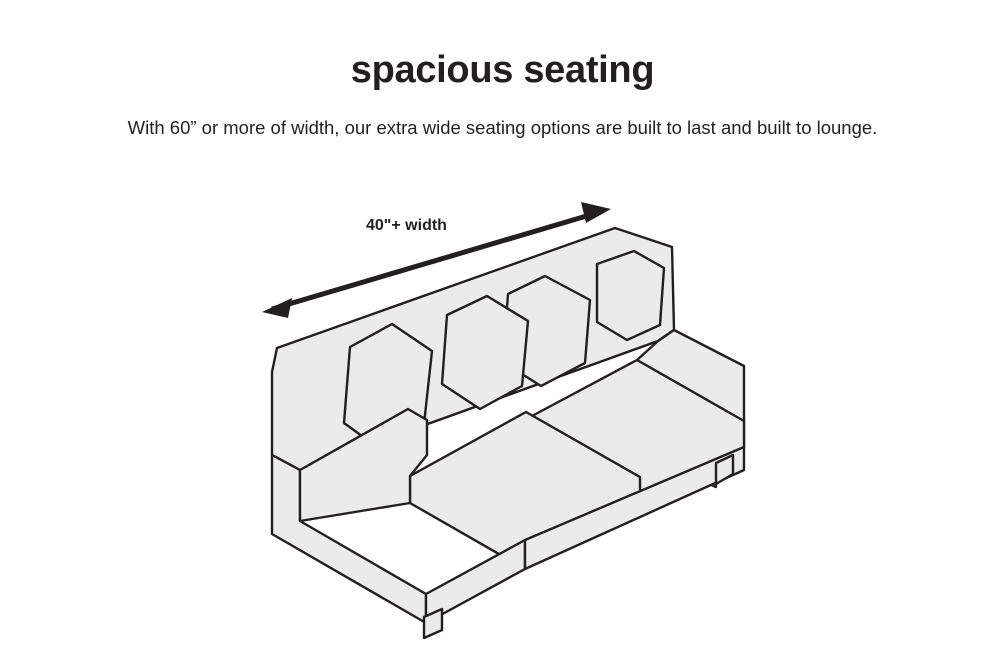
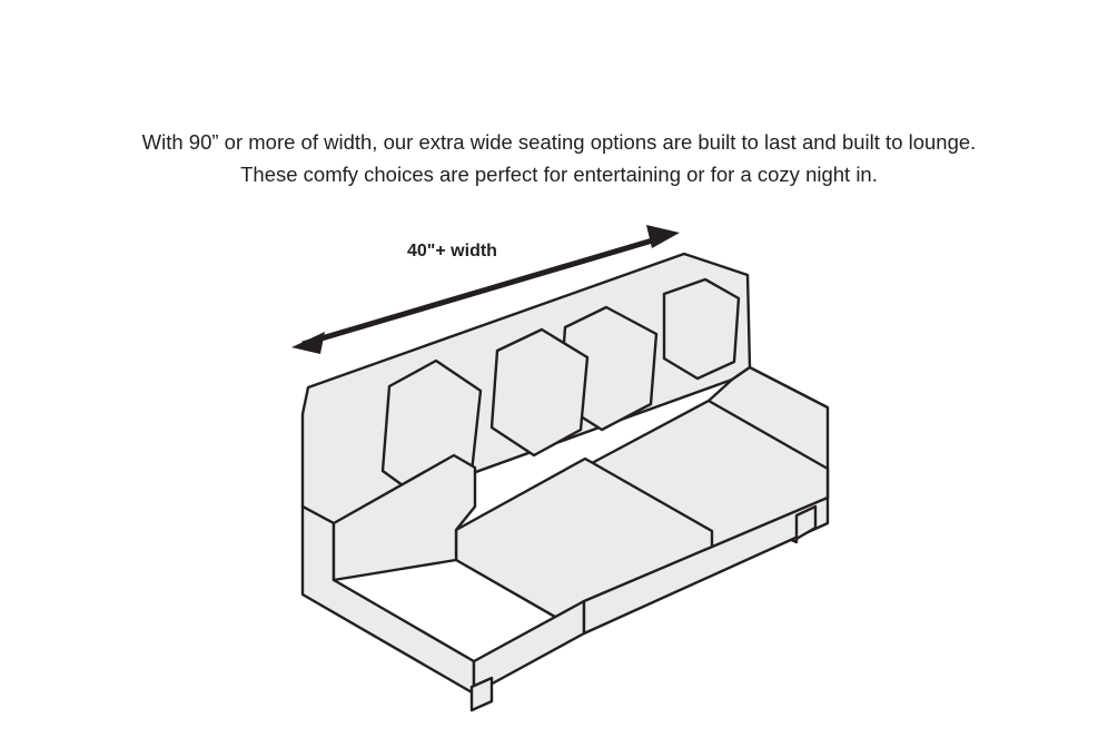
- spacious seating
- With 60” or more of width, our extra wide seating options are built to last and built to lounge.
+ With 90” or more of width, our extra wide seating options are built to last and built to lounge.
+ These comfy choices are perfect for entertaining or for a cozy night in.
  40"+ width
